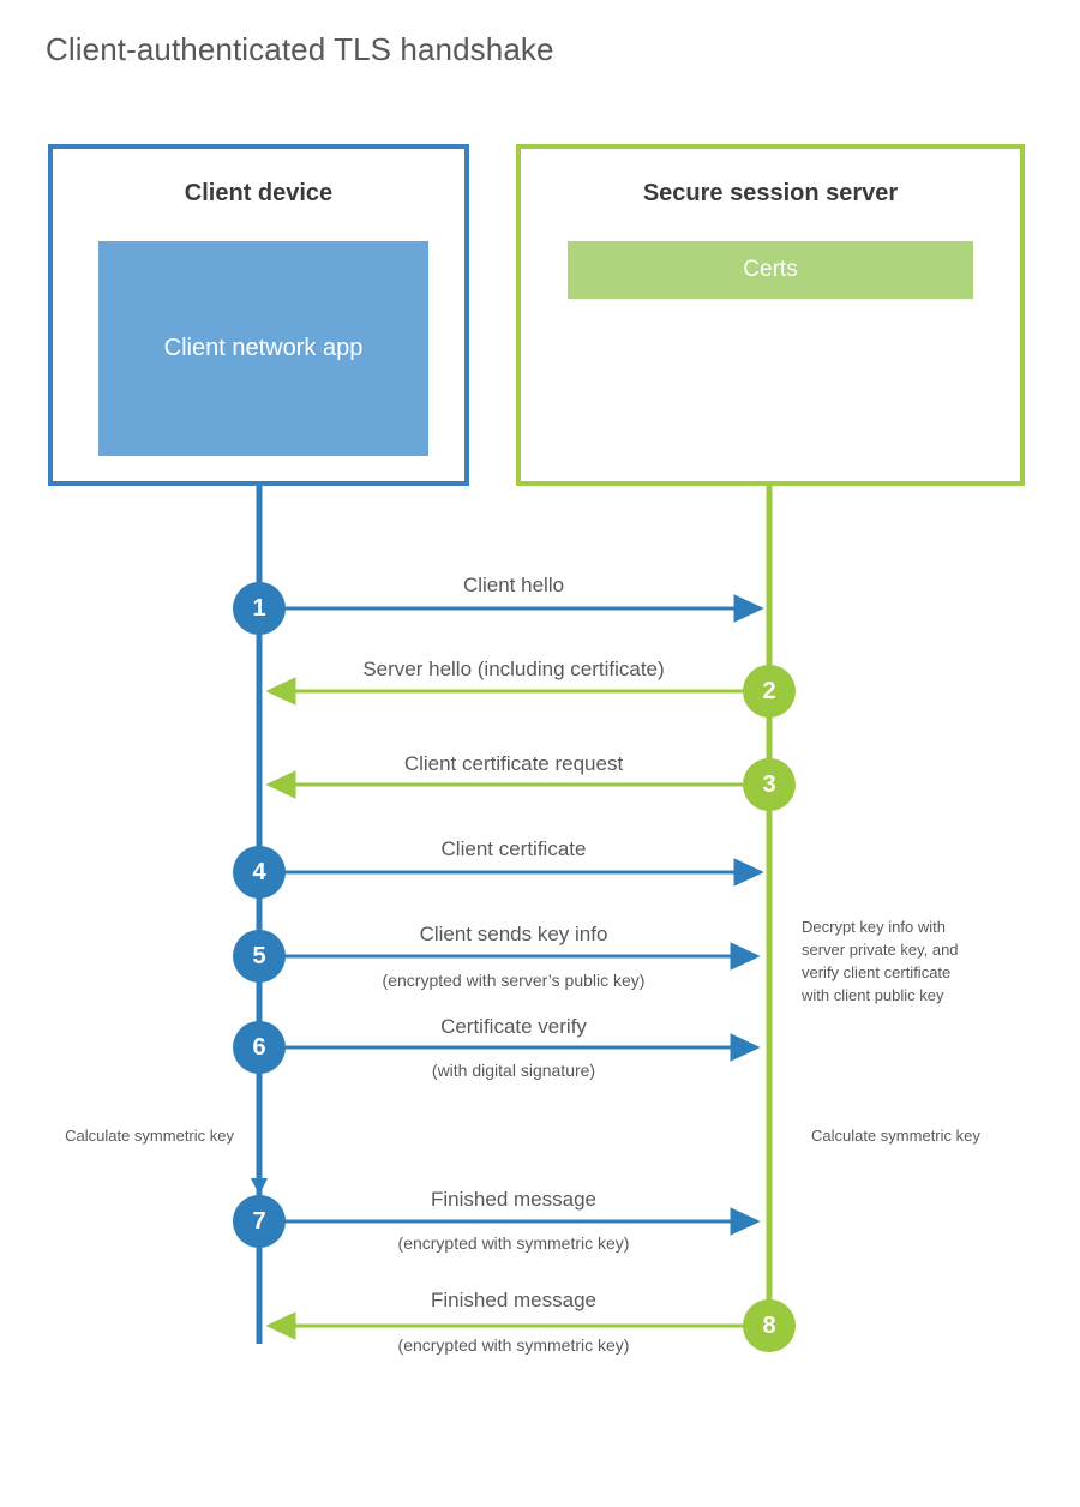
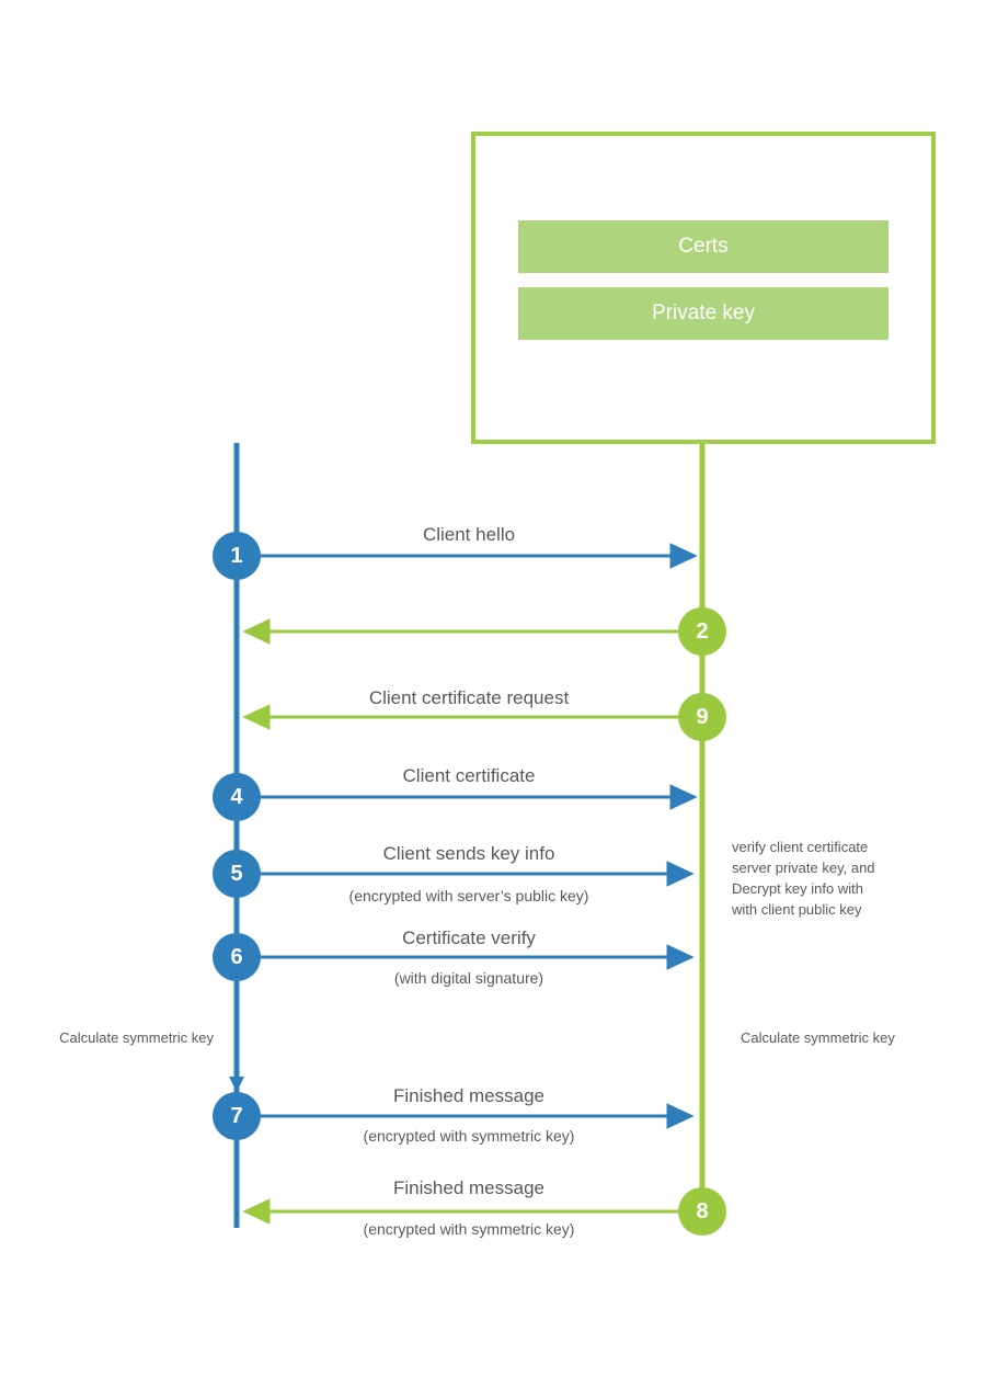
- Client-authenticated TLS handshake
- Client device
- Client network app
- Secure session server
  Certs
+ Private key
  1
  2
- 3
+ 9
  4
  5
  6
  7
  8
  Client hello
- Server hello (including certificate)
  Client certificate request
  Client certificate
  Client sends key info
  (encrypted with server’s public key)
  Certificate verify
  (with digital signature)
  Finished message
  (encrypted with symmetric key)
  Finished message
  (encrypted with symmetric key)
- Decrypt key info with
+ verify client certificate
  server private key, and
- verify client certificate
+ Decrypt key info with
  with client public key
  Calculate symmetric key
  Calculate symmetric key
